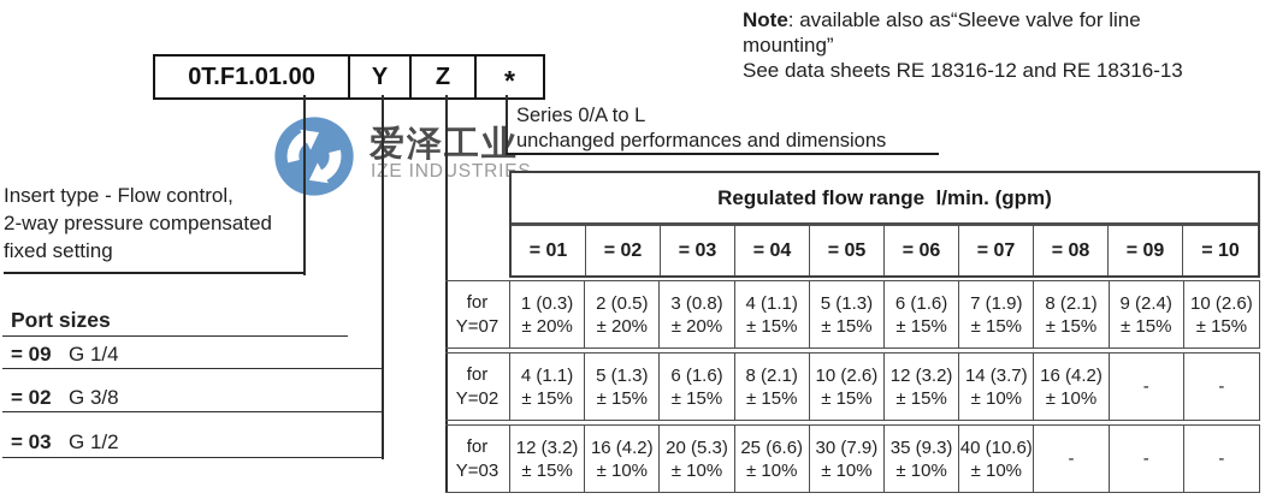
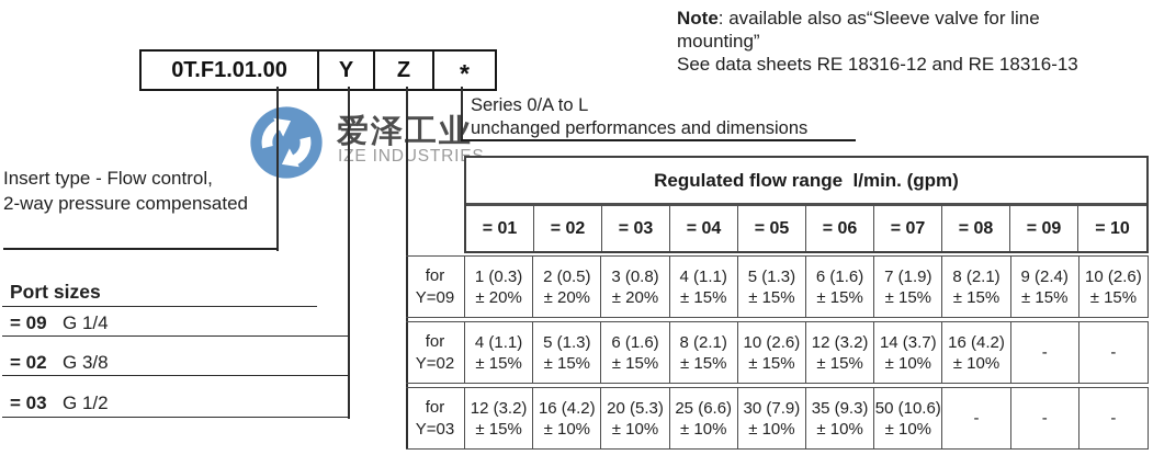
  Note: available also as“Sleeve valve for line
  mounting”
  See data sheets RE 18316-12 and RE 18316-13
  爱泽工业
  IE INDUSTRI
  0T.F1.01.00
  Y
  Z
  *
  Series 0/A to L
  unchanged performances and dimensions
  Insert type - Flow control,
  2-way pressure compensated
- fixed setting
  Port sizes
  = 09 G 1/4
  = 02 G 3/8
  = 03 G 1/2
  Regulated flow range l/min. (gpm)
  = 01
  = 02
  = 03
  = 04
  = 05
  = 06
  = 07
  = 08
  = 09
  = 10
  for
- Y=07
+ Y=09
  for
  Y=02
  for
  Y=03
  1 (0.3)
  ± 20%
  2 (0.5)
  ± 20%
  3 (0.8)
  ± 20%
  4 (1.1)
  ± 15%
  5 (1.3)
  ± 15%
  6 (1.6)
  ± 15%
  7 (1.9)
  ± 15%
  8 (2.1)
  ± 15%
  9 (2.4)
  ± 15%
  10 (2.6)
  ± 15%
  4 (1.1)
  ± 15%
  5 (1.3)
  ± 15%
  6 (1.6)
  ± 15%
  8 (2.1)
  ± 15%
  10 (2.6)
  ± 15%
  12 (3.2)
  ± 15%
  14 (3.7)
  ± 10%
  16 (4.2)
  ± 10%
  -
  -
  12 (3.2)
  ± 15%
  16 (4.2)
  ± 10%
  20 (5.3)
  ± 10%
  25 (6.6)
  ± 10%
  30 (7.9)
  ± 10%
  35 (9.3)
  ± 10%
- 40 (10.6)
+ 50 (10.6)
  ± 10%
  -
  -
  -
